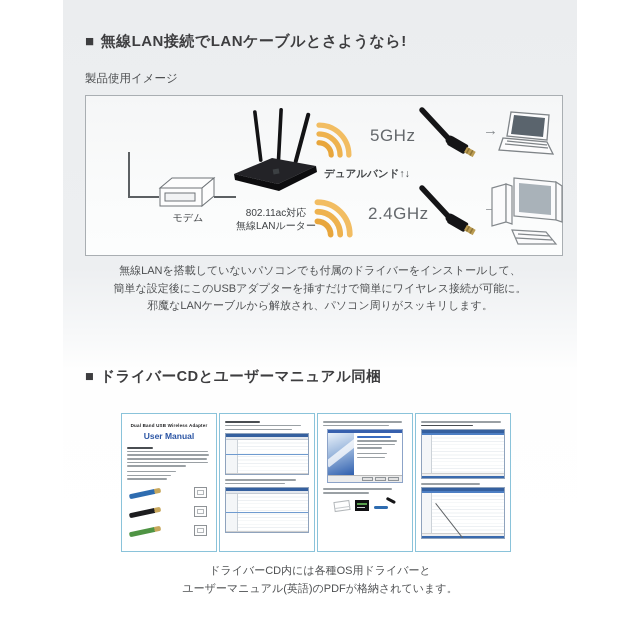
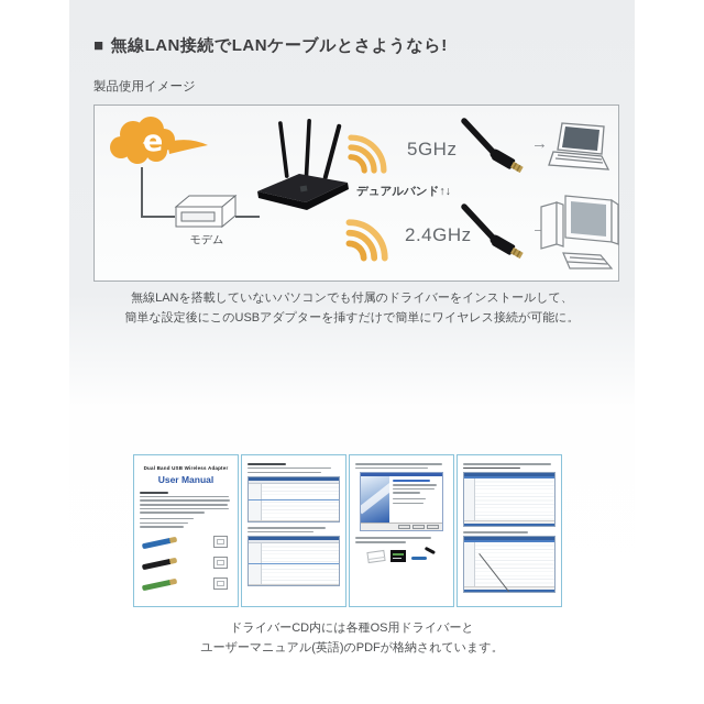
  ■ 無線LAN接続でLANケーブルとさようなら!
  製品使用イメージ
+ e
  モデム
- 802.11ac対応
- 無線LANルーター
  5GHz
  デュアルバンド↑↓
  2.4GHz
  →
  →
  無線LANを搭載していないパソコンでも付属のドライバーをインストールして、
  簡単な設定後にこのUSBアダプターを挿すだけで簡単にワイヤレス接続が可能に。
- 邪魔なLANケーブルから解放され、パソコン周りがスッキリします。
- ■ ドライバーCDとユーザーマニュアル同梱
  User Manual
  ドライバーCD内には各種OS用ドライバーと
  ユーザーマニュアル(英語)のPDFが格納されています。
